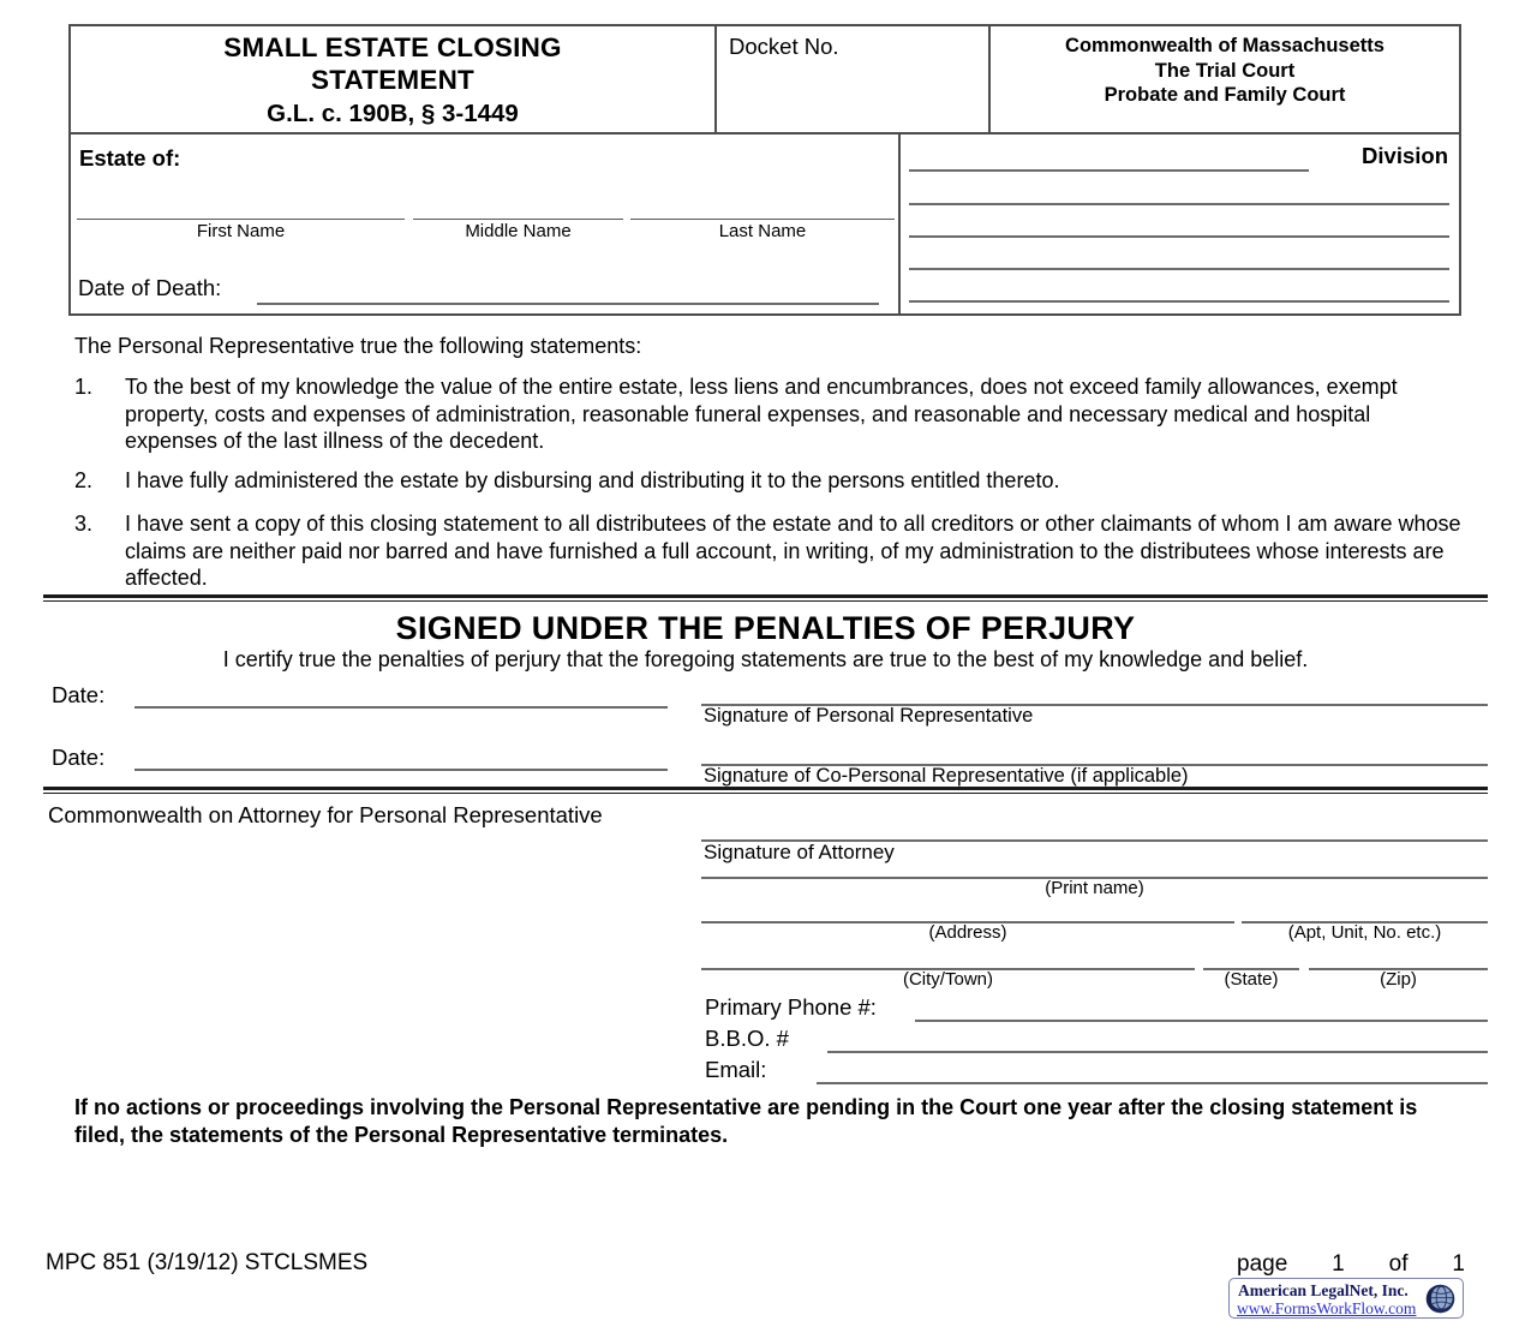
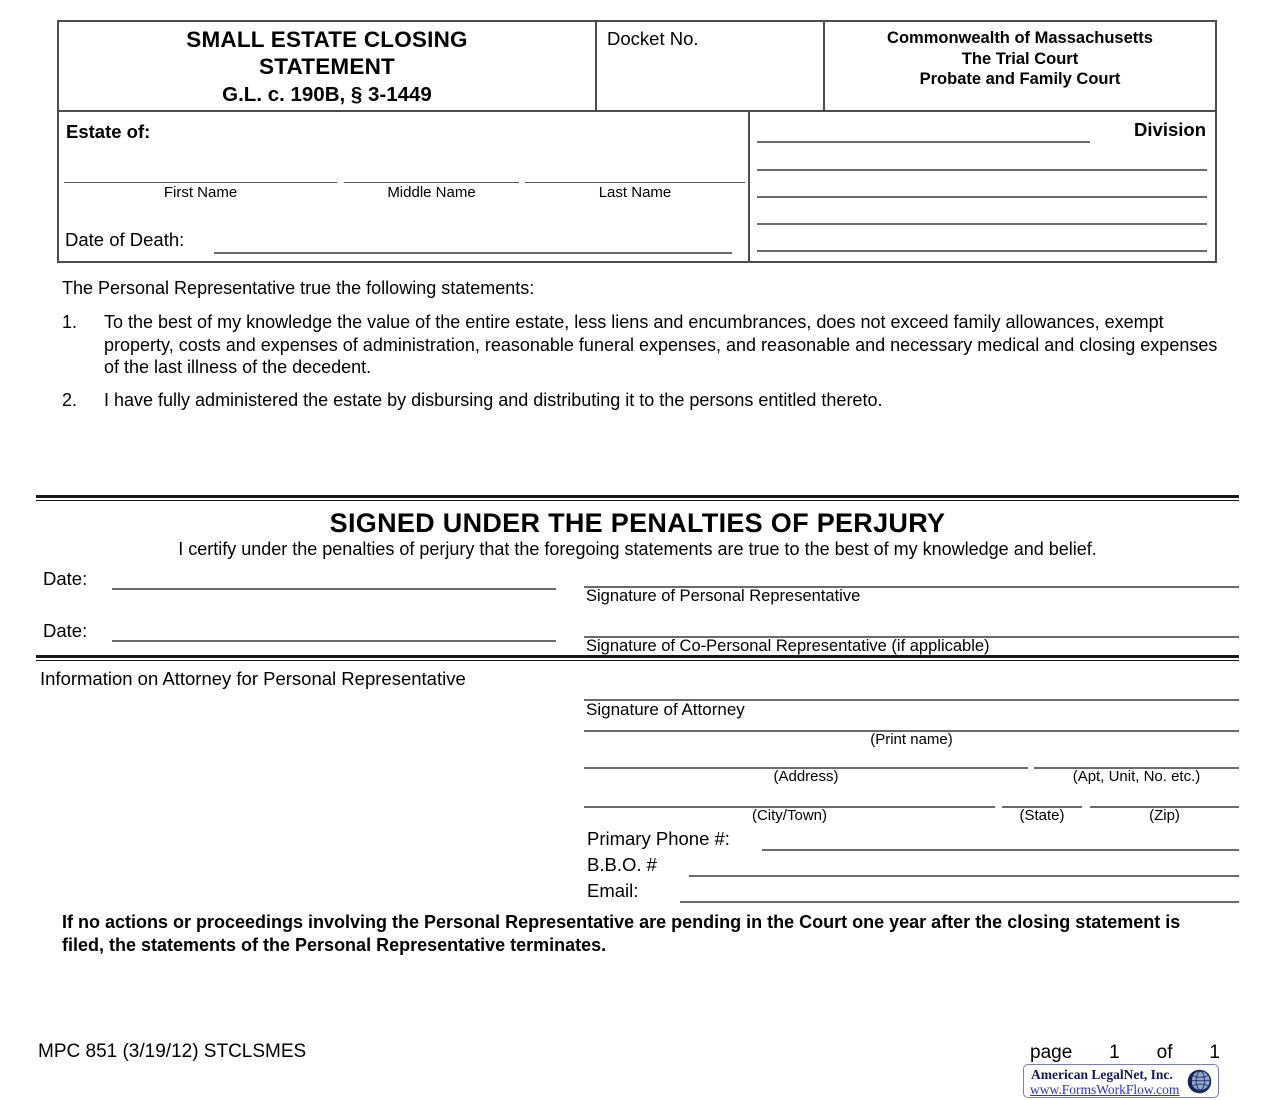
  SMALL ESTATE CLOSING
  STATEMENT
  G.L. c. 190B, § 3-1449
  Docket No.
  Commonwealth of Massachusetts
  The Trial Court
  Probate and Family Court
  Estate of:
  First Name
  Middle Name
  Last Name
  Date of Death:
  Division
  The Personal Representative true the following statements:
  1.
- To the best of my knowledge the value of the entire estate, less liens and encumbrances, does not exceed family allowances, exempt property, costs and expenses of administration, reasonable funeral expenses, and reasonable and necessary medical and hospital expenses of the last illness of the decedent.
+ To the best of my knowledge the value of the entire estate, less liens and encumbrances, does not exceed family allowances, exempt property, costs and expenses of administration, reasonable funeral expenses, and reasonable and necessary medical and closing expenses of the last illness of the decedent.
  2.
  I have fully administered the estate by disbursing and distributing it to the persons entitled thereto.
- 3.
- I have sent a copy of this closing statement to all distributees of the estate and to all creditors or other claimants of whom I am aware whose claims are neither paid nor barred and have furnished a full account, in writing, of my administration to the distributees whose interests are affected.
  SIGNED UNDER THE PENALTIES OF PERJURY
- I certify true the penalties of perjury that the foregoing statements are true to the best of my knowledge and belief.
+ I certify under the penalties of perjury that the foregoing statements are true to the best of my knowledge and belief.
  Date:
  Date:
  Signature of Personal Representative
  Signature of Co-Personal Representative (if applicable)
- Commonwealth on Attorney for Personal Representative
+ Information on Attorney for Personal Representative
  Signature of Attorney
  (Print name)
  (Address)
  (Apt, Unit, No. etc.)
  (City/Town)
  (State)
  (Zip)
  Primary Phone #:
  B.B.O. #
  Email:
  If no actions or proceedings involving the Personal Representative are pending in the Court one year after the closing statement is filed, the statements of the Personal Representative terminates.
  MPC 851 (3/19/12) STCLSMES
  page
  1
  of
  1
  American LegalNet, Inc.
  www.FormsWorkFlow.com
